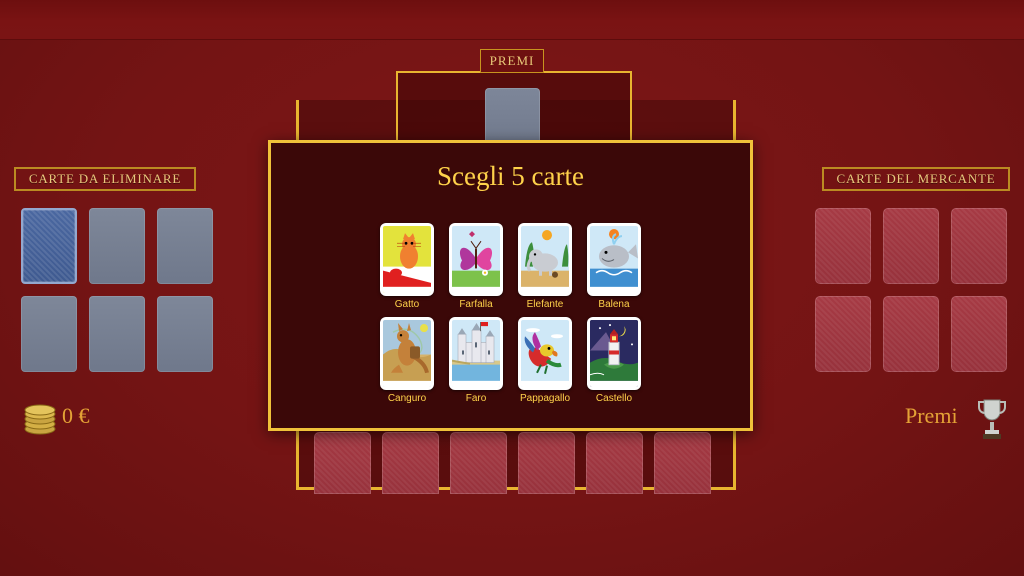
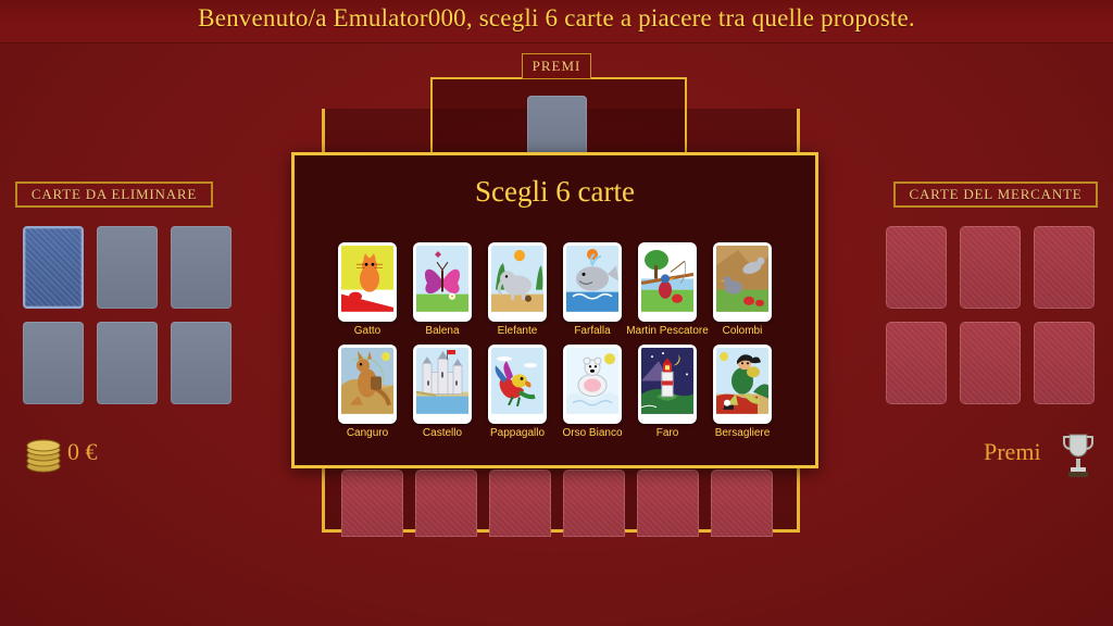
+ Benvenuto/a Emulator000, scegli 6 carte a piacere tra quelle proposte.
  PREMI
  CARTE DA ELIMINARE
  0 €
  CARTE DEL MERCANTE
  Premi
- Scegli 5 carte
+ Scegli 6 carte
  Gatto
- Farfalla
+ Balena
  Elefante
- Balena
+ Farfalla
+ Martin Pescatore
+ Colombi
  Canguro
- Faro
+ Castello
  Pappagallo
+ Orso Bianco
- Castello
+ Faro
+ Bersagliere
